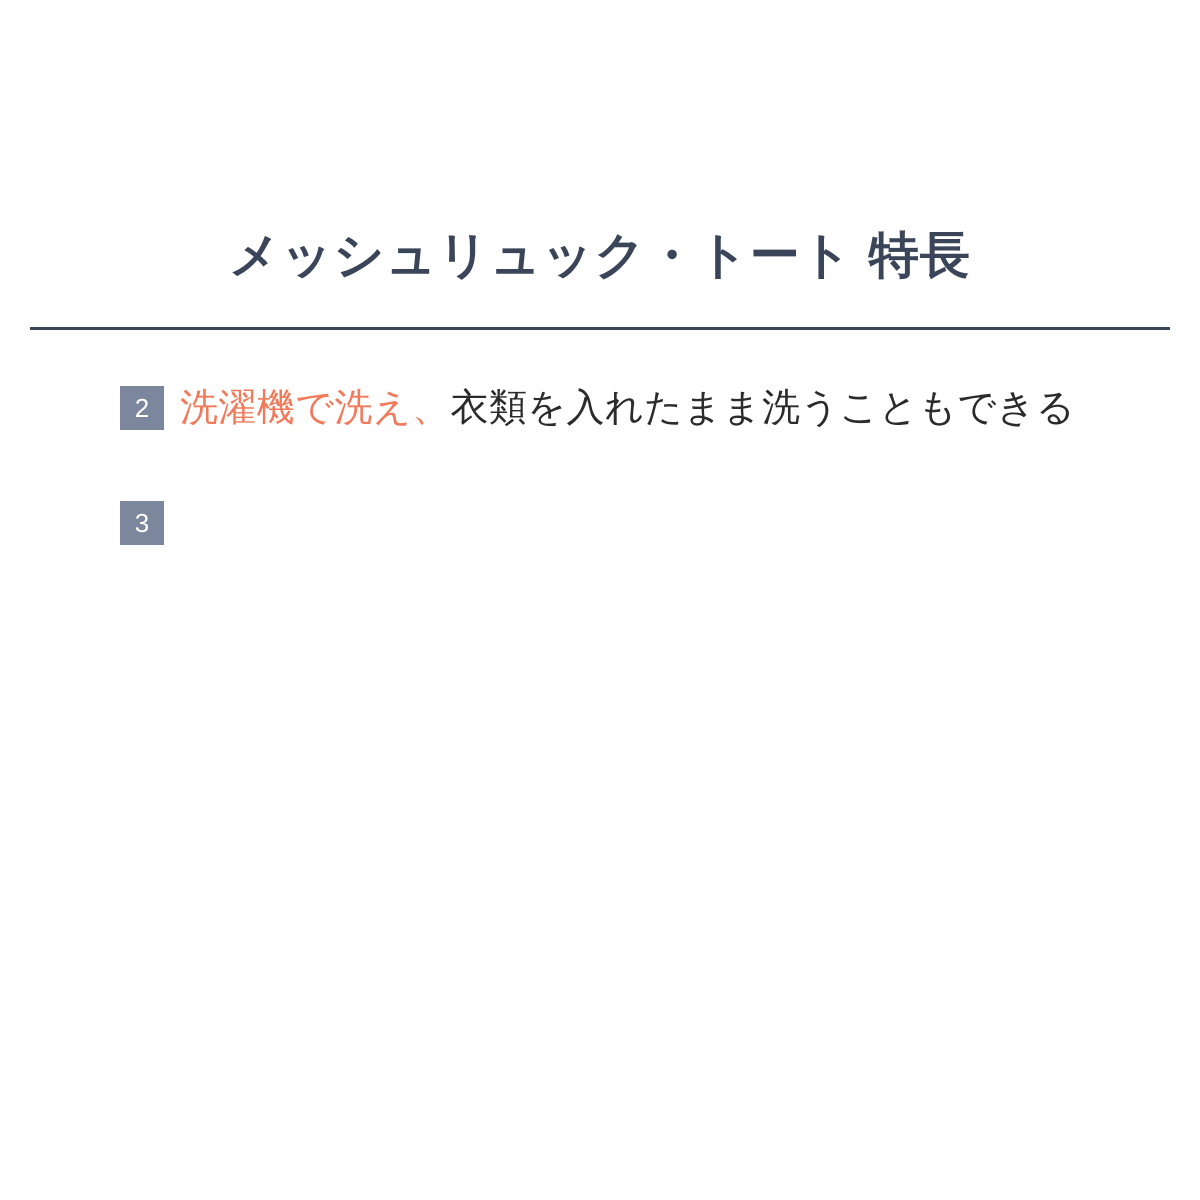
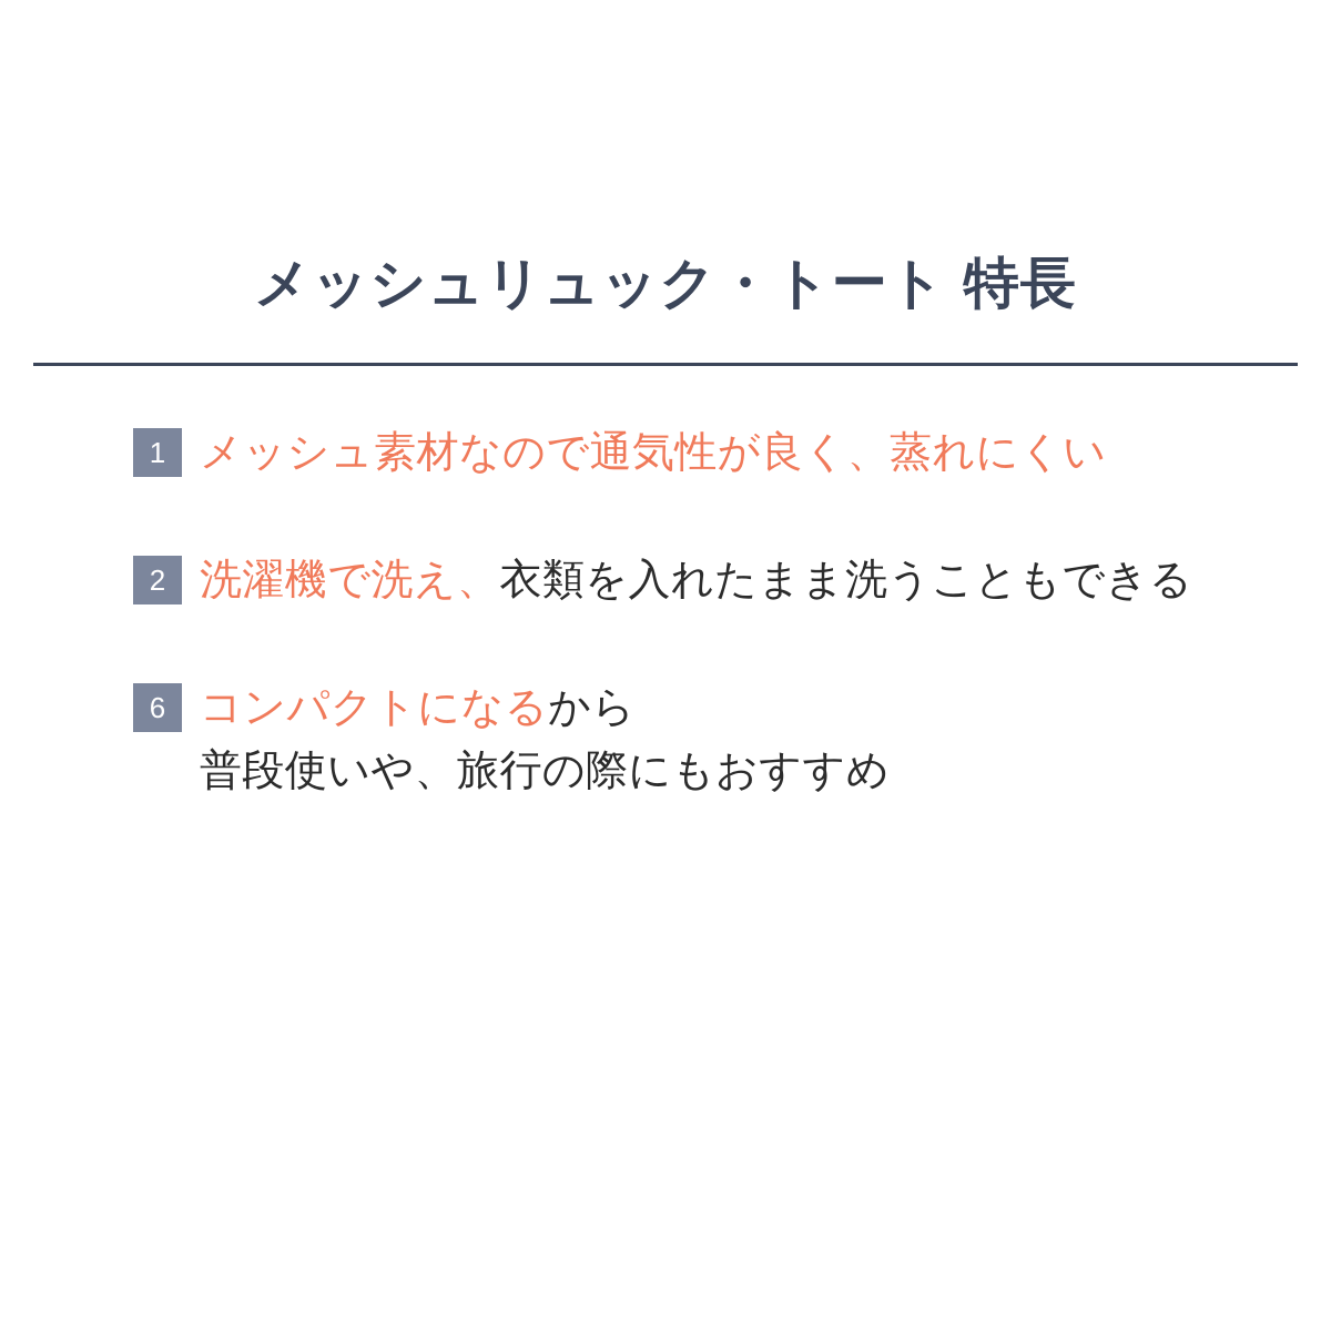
  メッシュリュック・トート 特長
+ 1
+ メッシュ素材なので通気性が良く、蒸れにくい
  2
  洗濯機で洗え、衣類を入れたまま洗うこともできる
- 3
+ 6
+ コンパクトになるから
+ 普段使いや、旅行の際にもおすすめ
